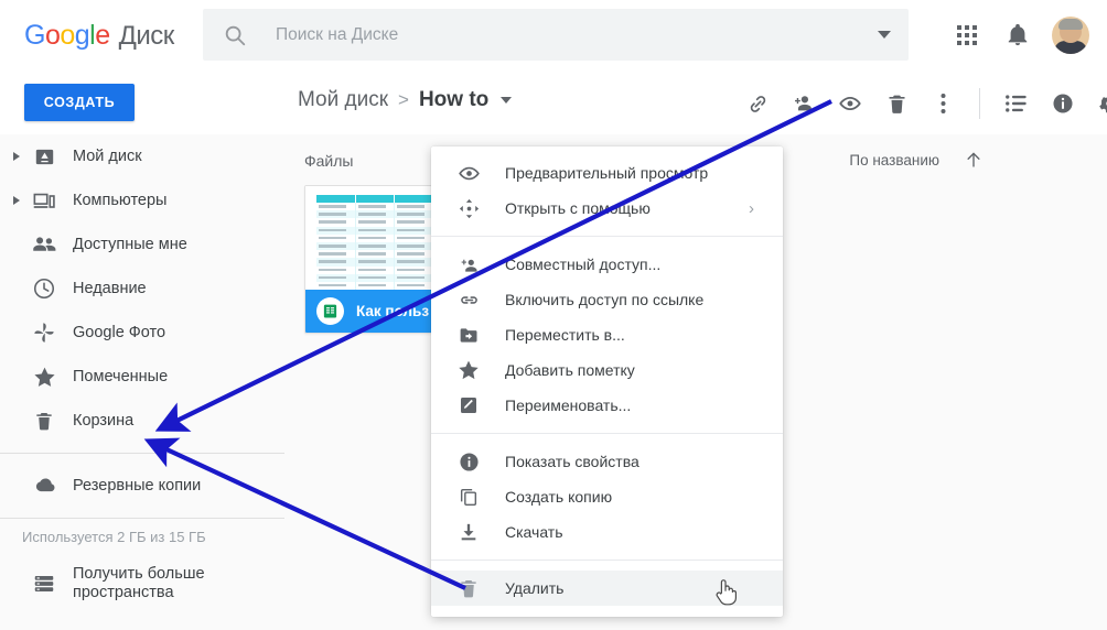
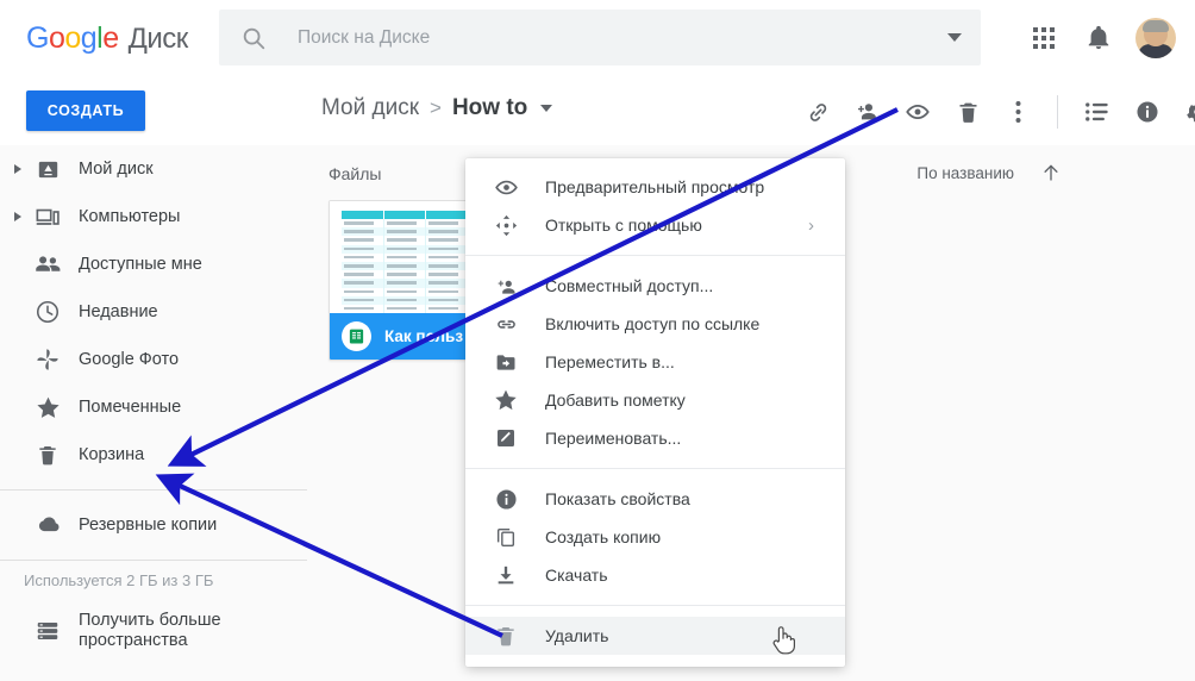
  Google Диск
  Поиск на Диске
  СОЗДАТЬ
  Мой диск
  >
  How to
  Мой диск
  Компьютеры
  Доступные мне
  Недавние
  Google Фото
  Помеченные
  Корзина
  Резервные копии
- Используется 2 ГБ из 15 ГБ
+ Используется 2 ГБ из 3 ГБ
  Получить больше пространства
  Файлы
  По названию
  Как пльз
  Предварительный просмтр
  Открыть с помщью
  ›
  Совместный доступ...
  Включить доступ по ссылке
  Переместить в...
  Добавить пометку
  Переименовать...
  Показать свойства
  Создать копию
  Скачать
  Удалить
